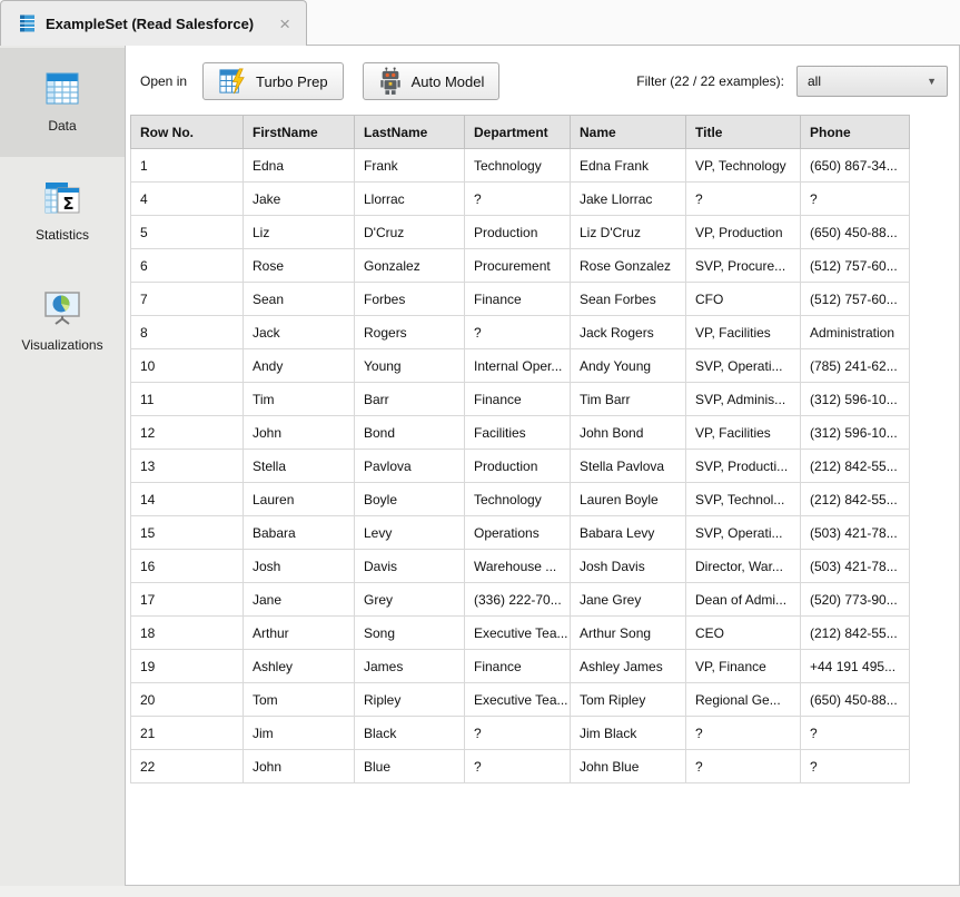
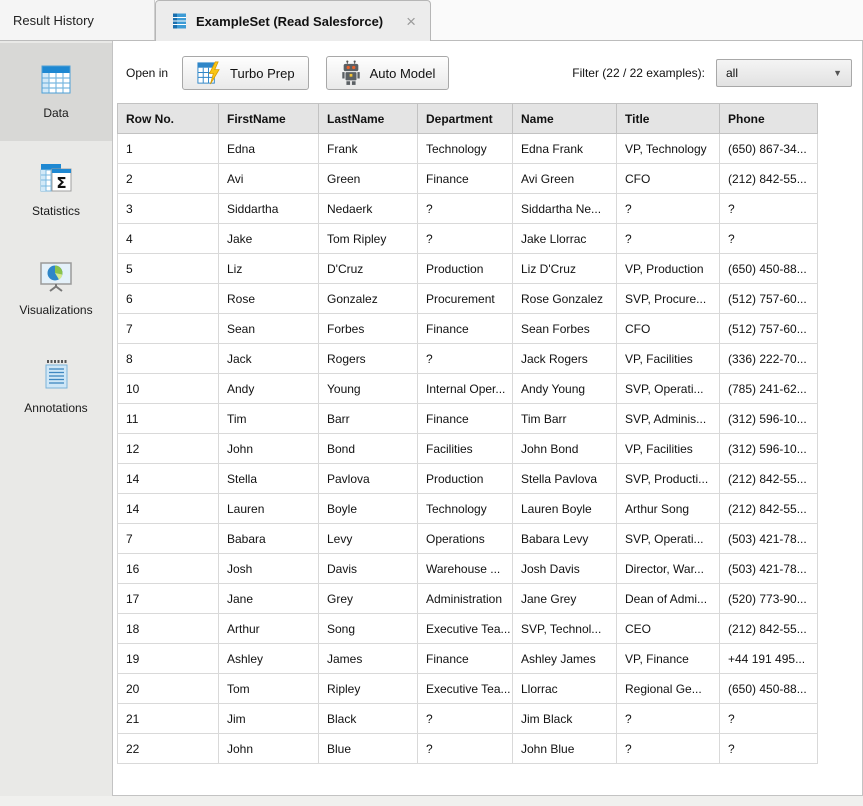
+ Result History
  ExampleSet (Read Salesforce)
  ×
  Data
  Σ
  Statistics
  Visualizations
+ Annotations
  Open in
  Turbo Prep
  Auto Model
  Filter (22 / 22 examples):
  all
  ▼
  Row No.	FirstName	LastName	Department	Name	Title	Phone
  1	Edna	Frank	Technology	Edna Frank	VP, Technology	(650) 867-34...
+ 2	Avi	Green	Finance	Avi Green	CFO	(212) 842-55...
+ 3	Siddartha	Nedaerk	?	Siddartha Ne...	?	?
- 4	Jake	Llorrac	?	Jake Llorrac	?	?
+ 4	Jake	Tom Ripley	?	Jake Llorrac	?	?
  5	Liz	D'Cruz	Production	Liz D'Cruz	VP, Production	(650) 450-88...
  6	Rose	Gonzalez	Procurement	Rose Gonzalez	SVP, Procure...	(512) 757-60...
  7	Sean	Forbes	Finance	Sean Forbes	CFO	(512) 757-60...
- 8	Jack	Rogers	?	Jack Rogers	VP, Facilities	Administration
+ 8	Jack	Rogers	?	Jack Rogers	VP, Facilities	(336) 222-70...
  10	Andy	Young	Internal Oper...	Andy Young	SVP, Operati...	(785) 241-62...
  11	Tim	Barr	Finance	Tim Barr	SVP, Adminis...	(312) 596-10...
  12	John	Bond	Facilities	John Bond	VP, Facilities	(312) 596-10...
- 13	Stella	Pavlova	Production	Stella Pavlova	SVP, Producti...	(212) 842-55...
+ 14	Stella	Pavlova	Production	Stella Pavlova	SVP, Producti...	(212) 842-55...
- 14	Lauren	Boyle	Technology	Lauren Boyle	SVP, Technol...	(212) 842-55...
+ 14	Lauren	Boyle	Technology	Lauren Boyle	Arthur Song	(212) 842-55...
- 15	Babara	Levy	Operations	Babara Levy	SVP, Operati...	(503) 421-78...
+ 7	Babara	Levy	Operations	Babara Levy	SVP, Operati...	(503) 421-78...
  16	Josh	Davis	Warehouse ...	Josh Davis	Director, War...	(503) 421-78...
- 17	Jane	Grey	(336) 222-70...	Jane Grey	Dean of Admi...	(520) 773-90...
+ 17	Jane	Grey	Administration	Jane Grey	Dean of Admi...	(520) 773-90...
- 18	Arthur	Song	Executive Tea...	Arthur Song	CEO	(212) 842-55...
+ 18	Arthur	Song	Executive Tea...	SVP, Technol...	CEO	(212) 842-55...
  19	Ashley	James	Finance	Ashley James	VP, Finance	+44 191 495...
- 20	Tom	Ripley	Executive Tea...	Tom Ripley	Regional Ge...	(650) 450-88...
+ 20	Tom	Ripley	Executive Tea...	Llorrac	Regional Ge...	(650) 450-88...
  21	Jim	Black	?	Jim Black	?	?
  22	John	Blue	?	John Blue	?	?
